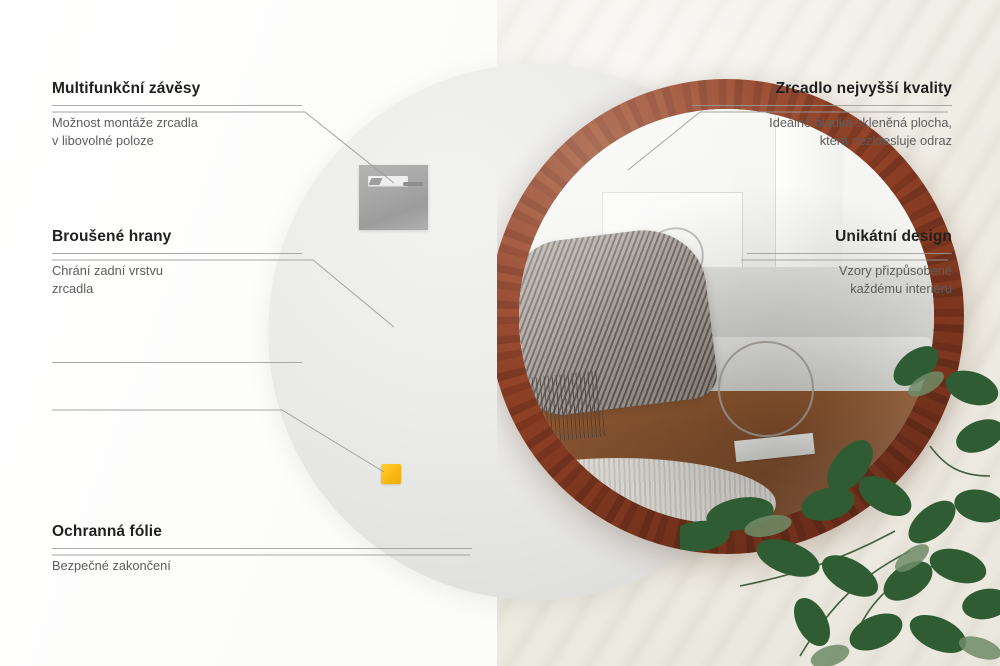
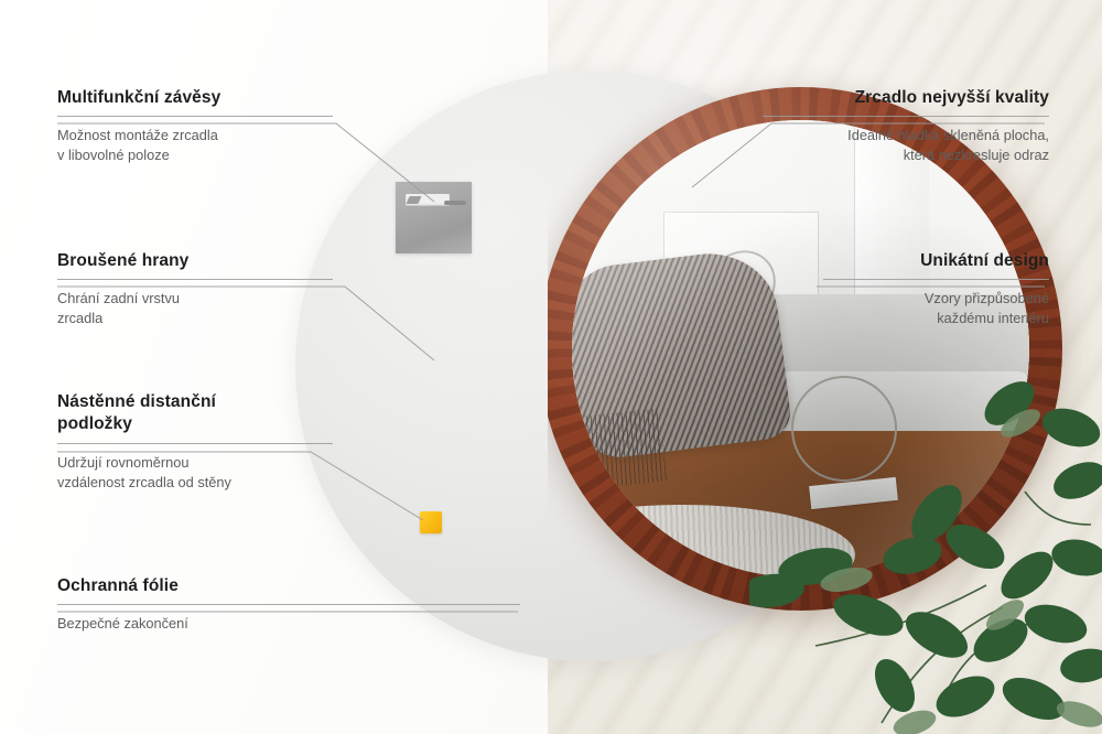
  Multifunkční závěsy
  Možnost montáže zrcadla
  v libovolné poloze
  Broušené hrany
  Chrání zadní vrstvu
  zrcadla
+ Nástěnné distanční
+ podložky
+ Udržují rovnoměrnou
+ vzdálenost zrcadla od stěny
  Ochranná fólie
  Bezpečné zakončení
  Zrcadlo nejvyšší kvality
  Ideálně hladká skleněná plocha,
  která nezkresluje odraz
  Unikátní design
  Vzory přizpůsobené
  každému interiéru
